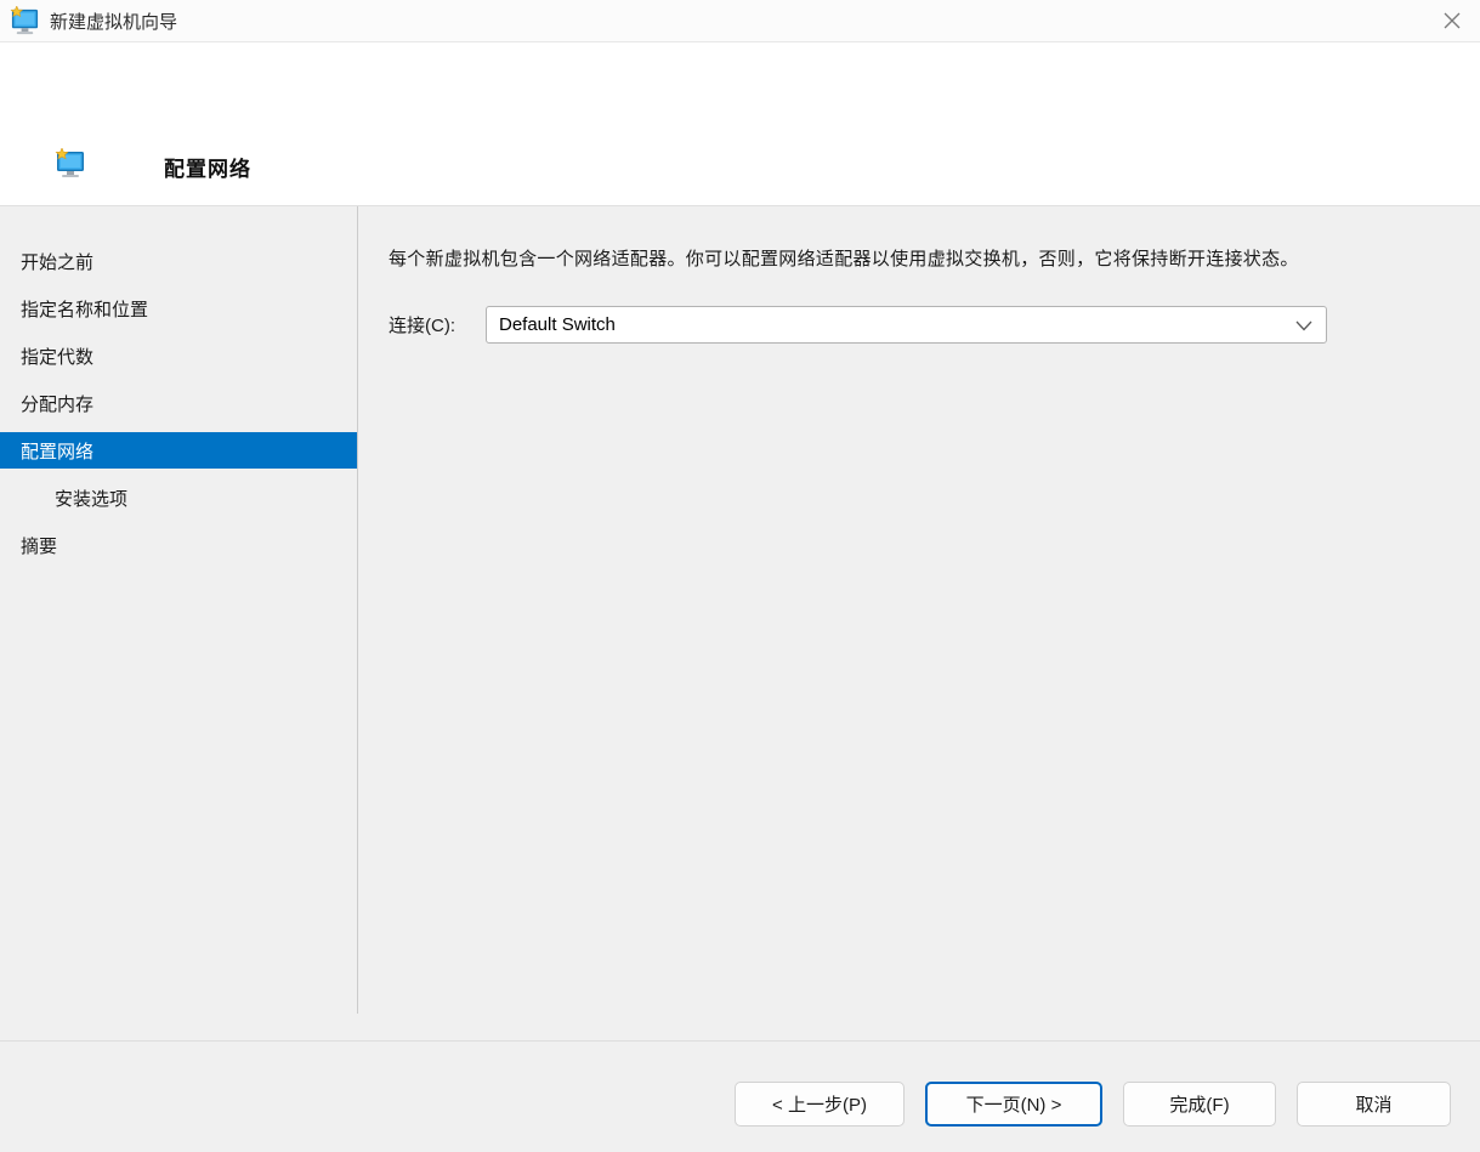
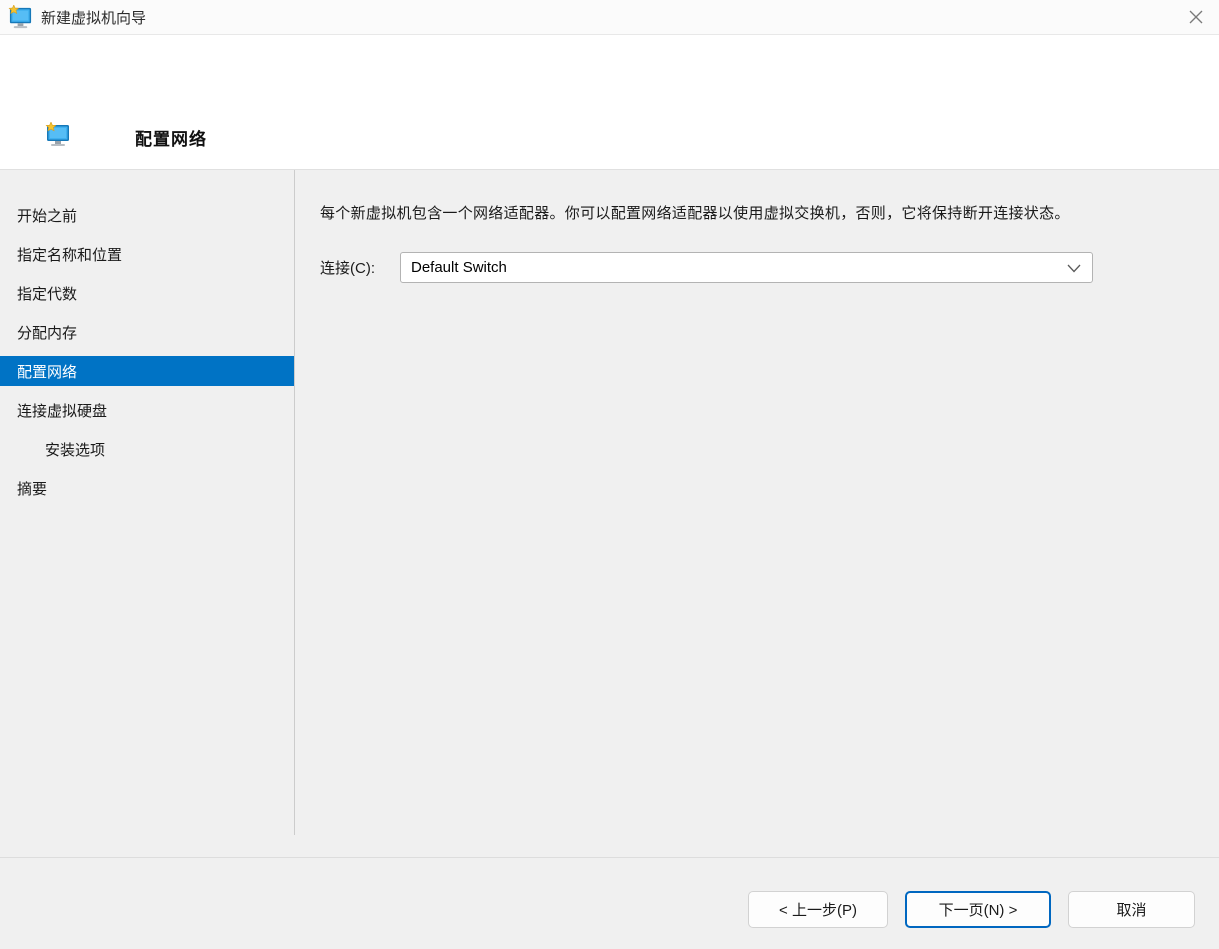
  新建虚拟机向导
  配置网络
  开始之前
  指定名称和位置
  指定代数
  分配内存
  配置网络
+ 连接虚拟硬盘
  安装选项
  摘要
  每个新虚拟机包含一个网络适配器。你可以配置网络适配器以使用虚拟交换机，否则，它将保持断开连接状态。
  连接(C):
  Default Switch
  < 上一步(P)
  下一页(N) >
- 完成(F)
  取消
